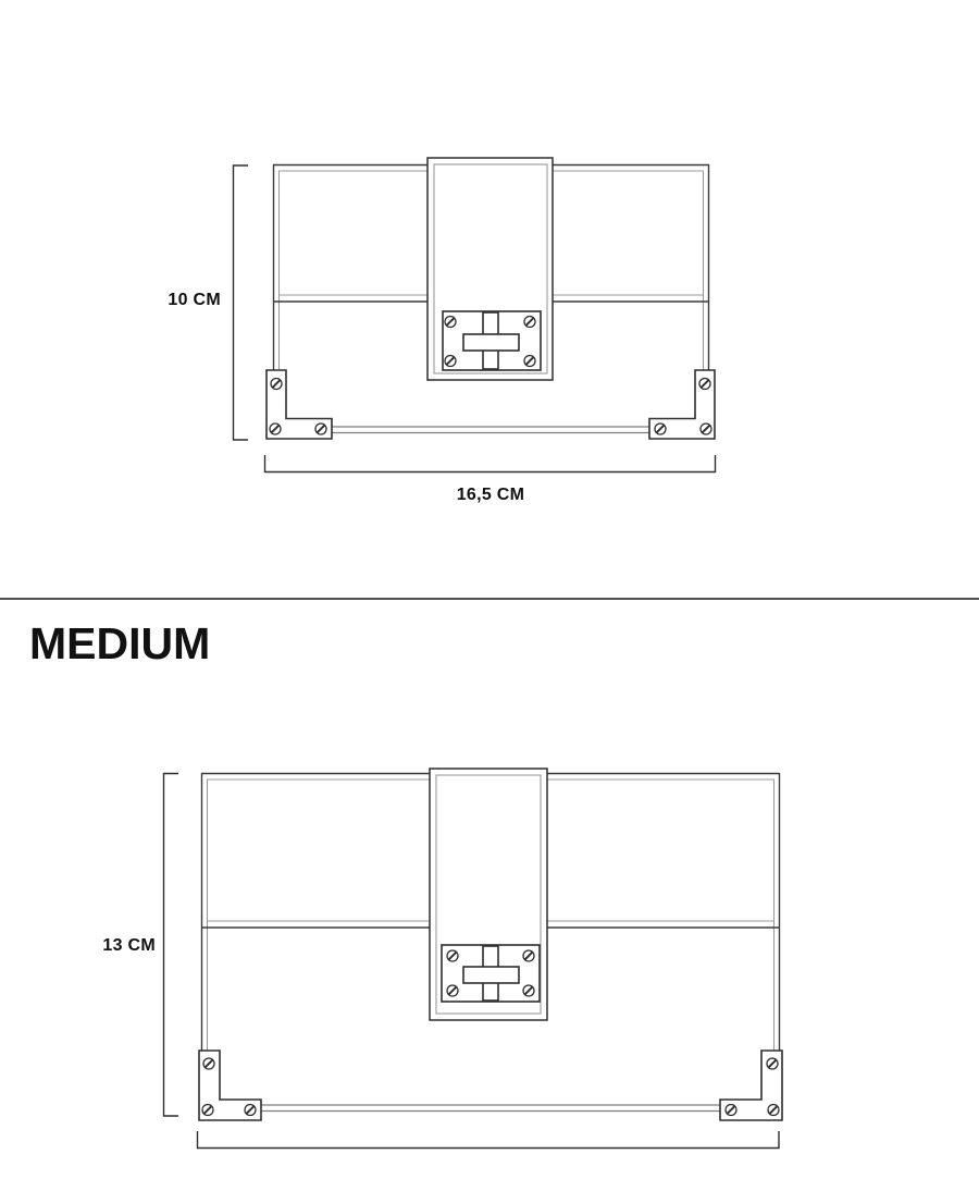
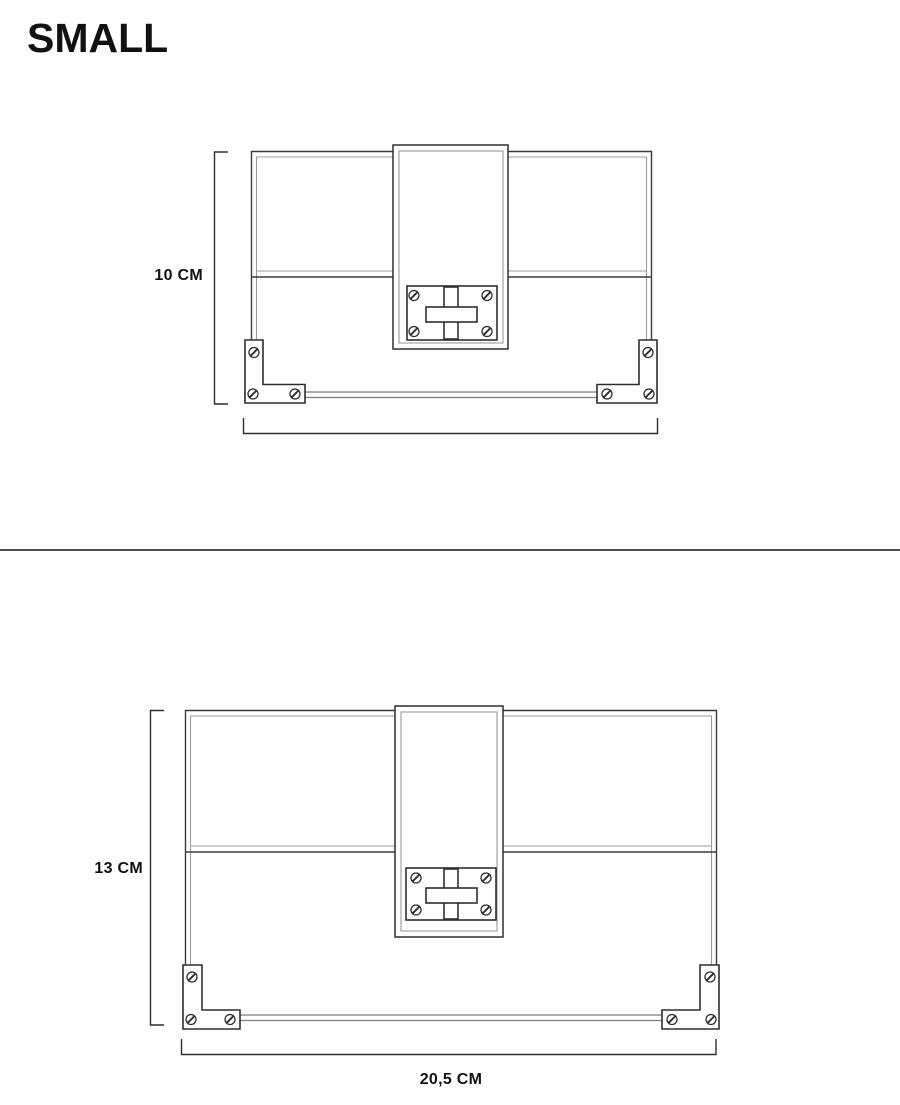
+ SMALL
  10 CM
- 16,5 CM
- MEDIUM
  13 CM
+ 20,5 CM
